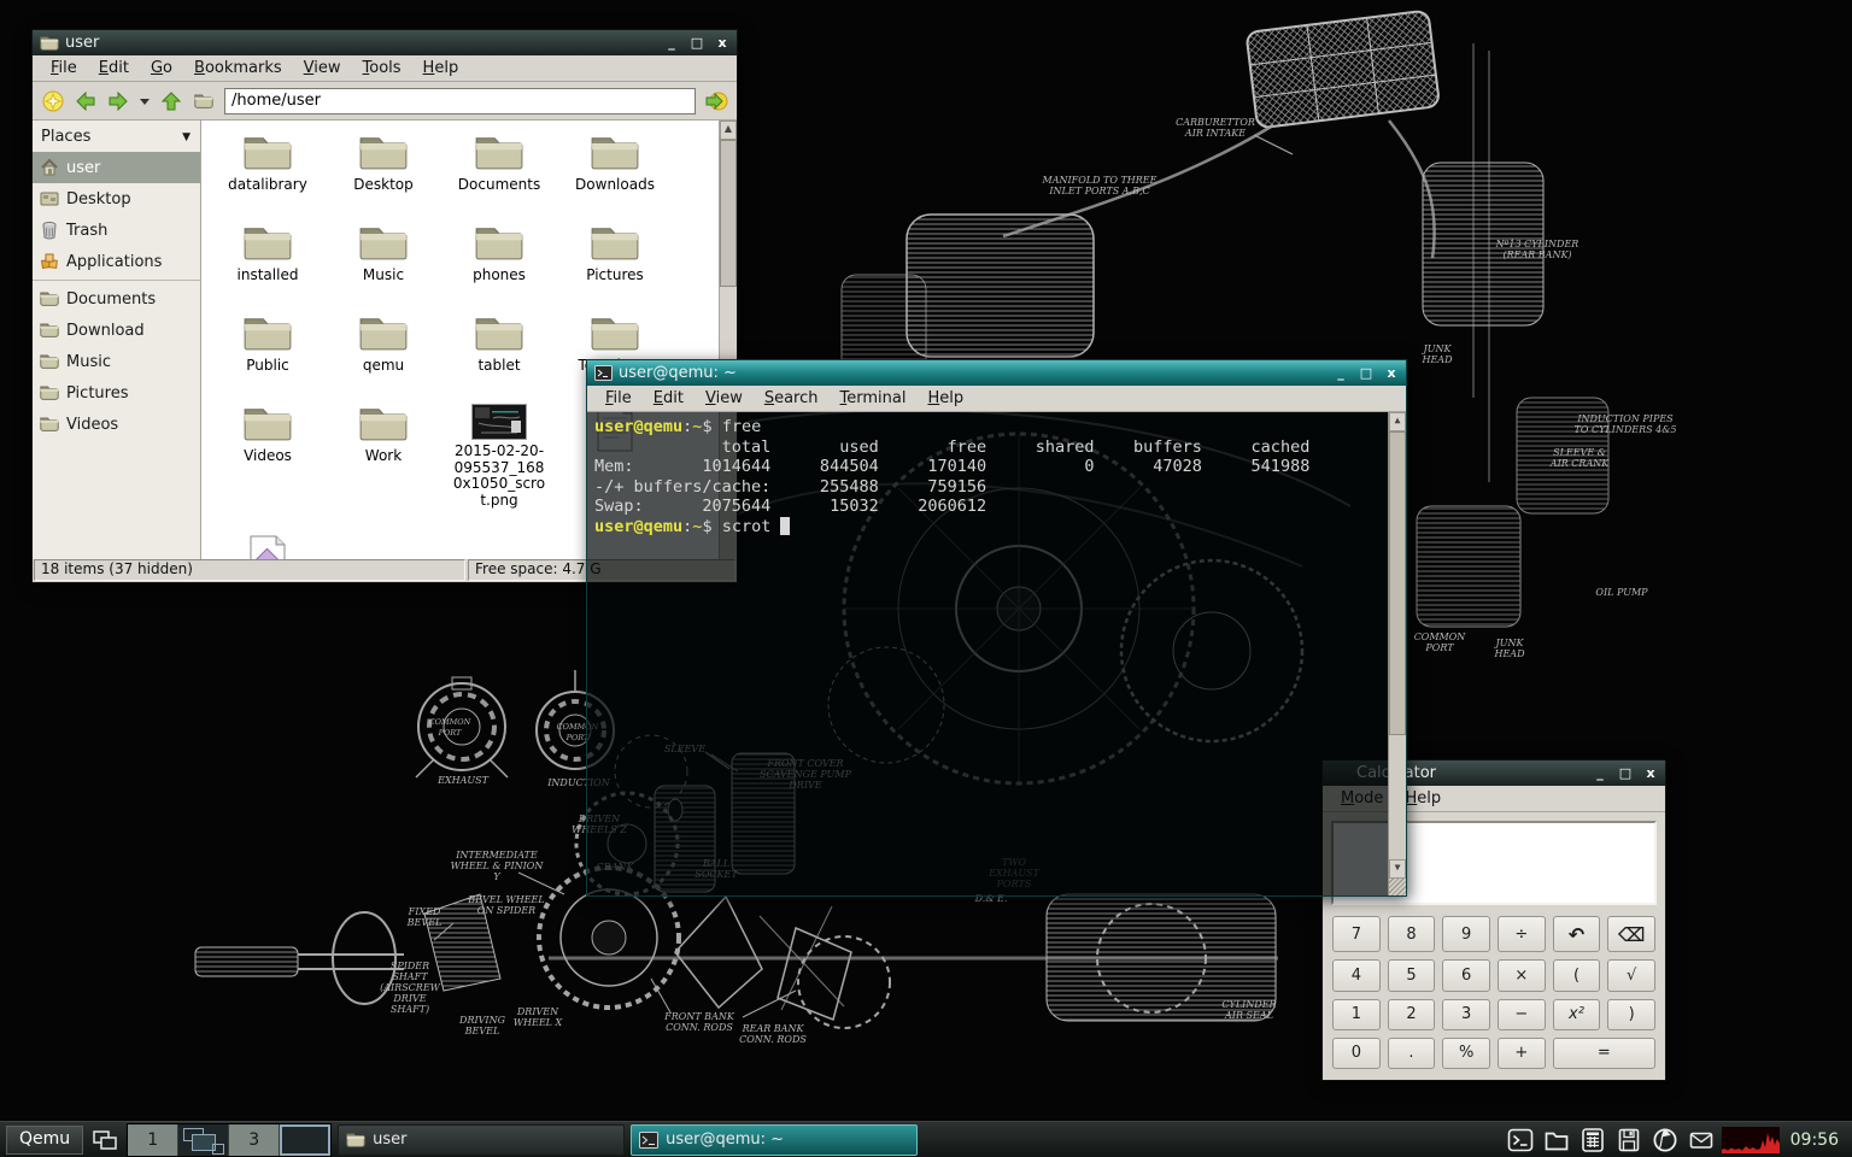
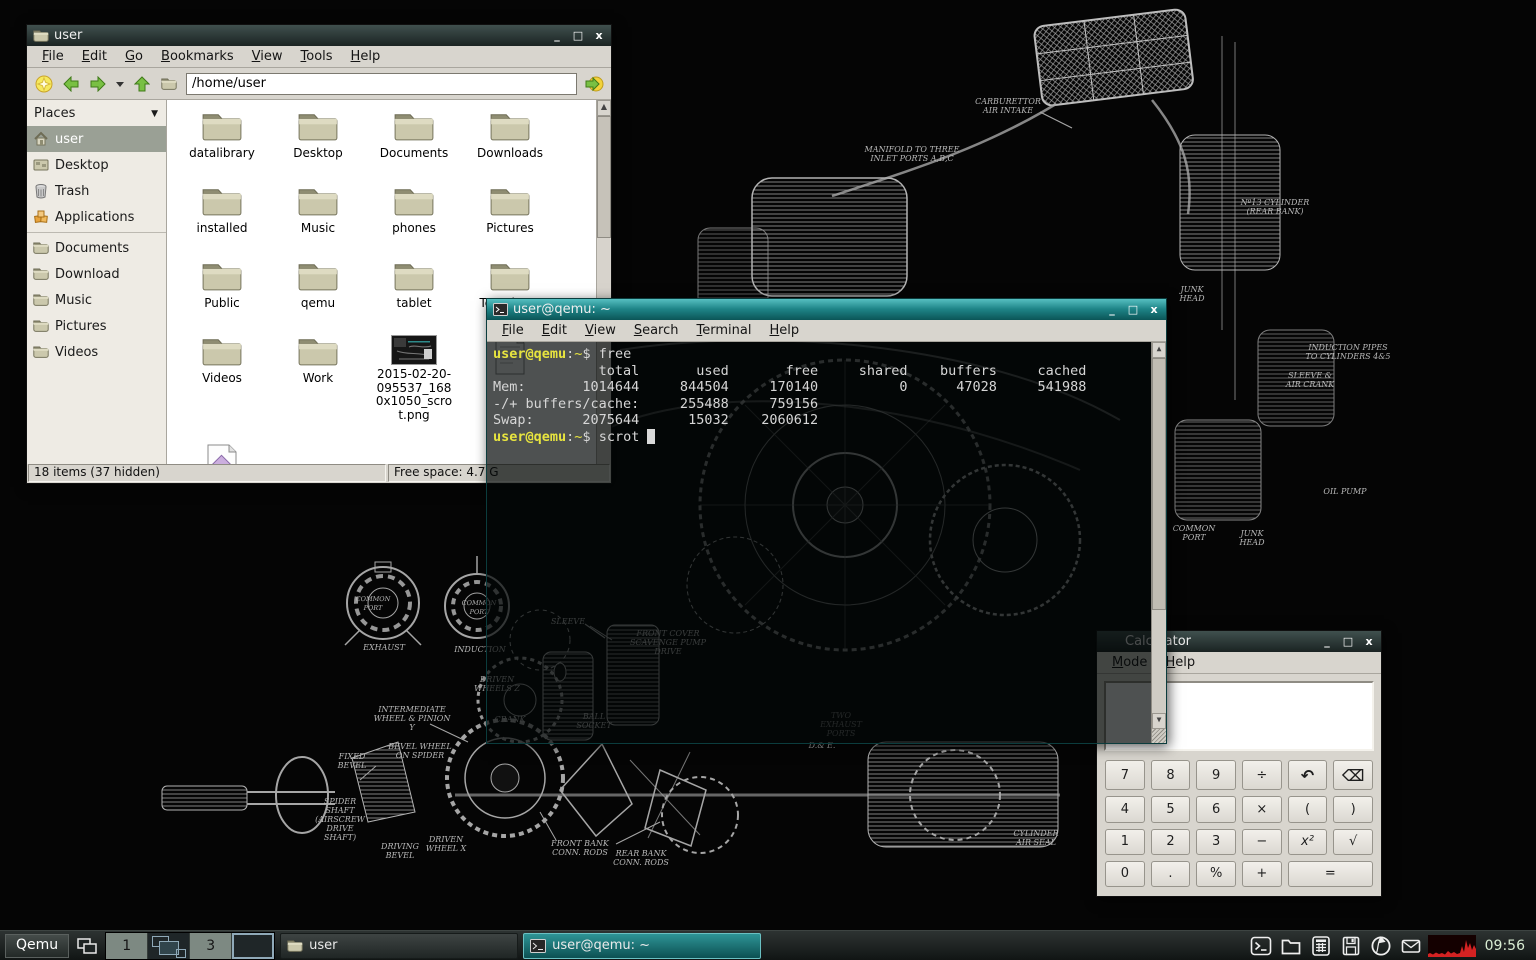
  CARBURETTOR AIR INTAKE
  MANIFOLD TO THREE INLET PORTS A,B,C
  Nº13 CYLINDER (REAR BANK)
  JUNK HEAD
  INDUCTION PIPES TO CYLINDERS 4&5
  SLEEVE & AIR CRANK
  OIL PUMP
  COMMON PORT
  JUNK HEAD
  COMMON PORT
  COMMON PORT
  EXHAUST
  INDUCTION
  SLEEVE
  FRONT COVER SCAVENGE PUMP DRIVE
  DRIVEN WHEELS Z
  INTERMEDIATE WHEEL & PINION Y
  CRANK
  BALL SOCKET
  BEVEL WHEEL ON SPIDER
  FIXED BEVEL
  TWO EXHAUST PORTS
  D.& E.
  SPIDER SHAFT (AIRSCREW DRIVE SHAFT)
  DRIVING BEVEL
  DRIVEN WHEEL X
  FRONT BANK CONN. RODS
  REAR BANK CONN. RODS
  CYLINDER AIR SEAL
  user
  _
  □
  x
  File
  Edit
  Go
  Bookmarks
  View
  Tools
  Help
  /home/user
  Places
  ▼
  user
  Desktop
  Trash
  Applications
  Documents
  Download
  Music
  Pictures
  Videos
  datalibrary
  Desktop
  Documents
  Downloads
  installed
  Music
  phones
  Pictures
  Public
  qemu
  tablet
  Videos
  Work
  2015-02-20-095537_1680x1050_scrot.png
  ▲
  18 items (37 hidden)
  Free space: 4.7 G
  Calcator
  _
  □
  x
  Mode
  Help
  7
  8
  9
  ÷
  ↶
  ⌫
  4
  5
  6
  ×
  (
- √
+ )
  1
  2
  3
  −
  x²
- )
+ √
  0
  .
  %
  +
  =
  user@qemu: ~
  _
  □
  x
  File
  Edit
  View
  Search
  Terminal
  Help
  user@qemu:~$ free
  total used free shared buffers cached
  Mem: 1014644 844504 170140 0 47028 541988
  -/+ buffers/cache: 255488 759156
  Swap: 2075644 15032 2060612
  user@qemu:~$ scrot
  ▲
  ▼
  Qemu
  1
  3
  user
  user@qemu: ~
  09:56
